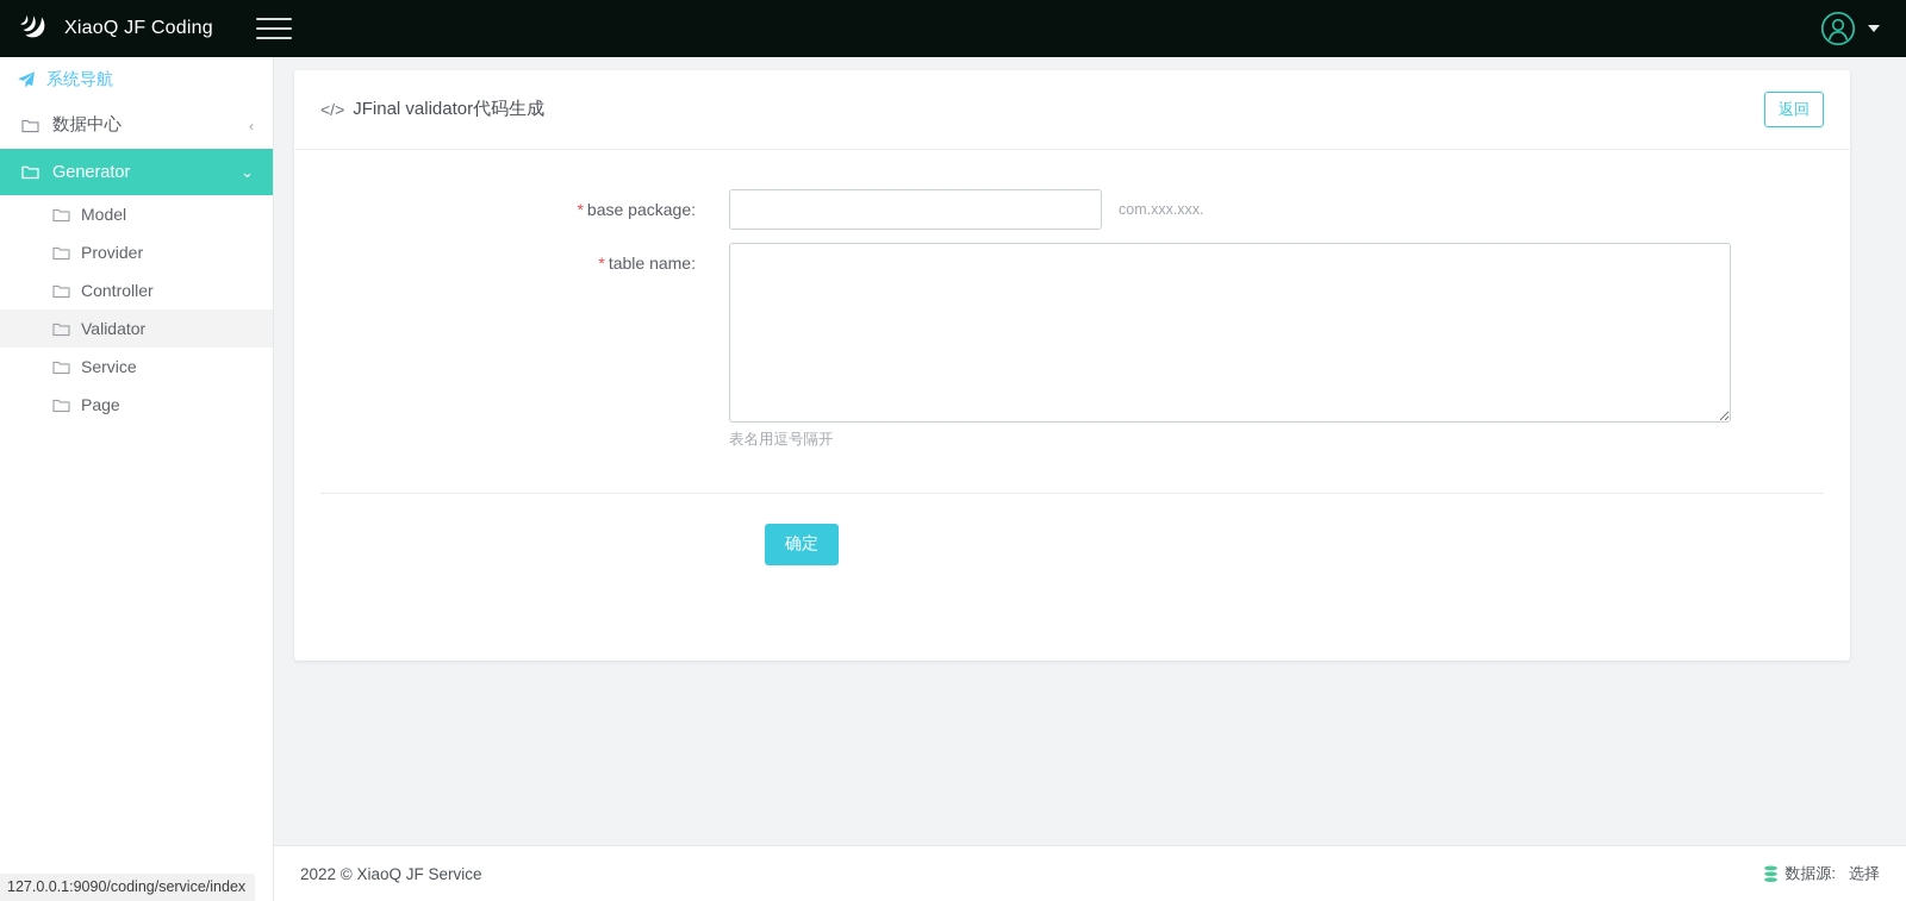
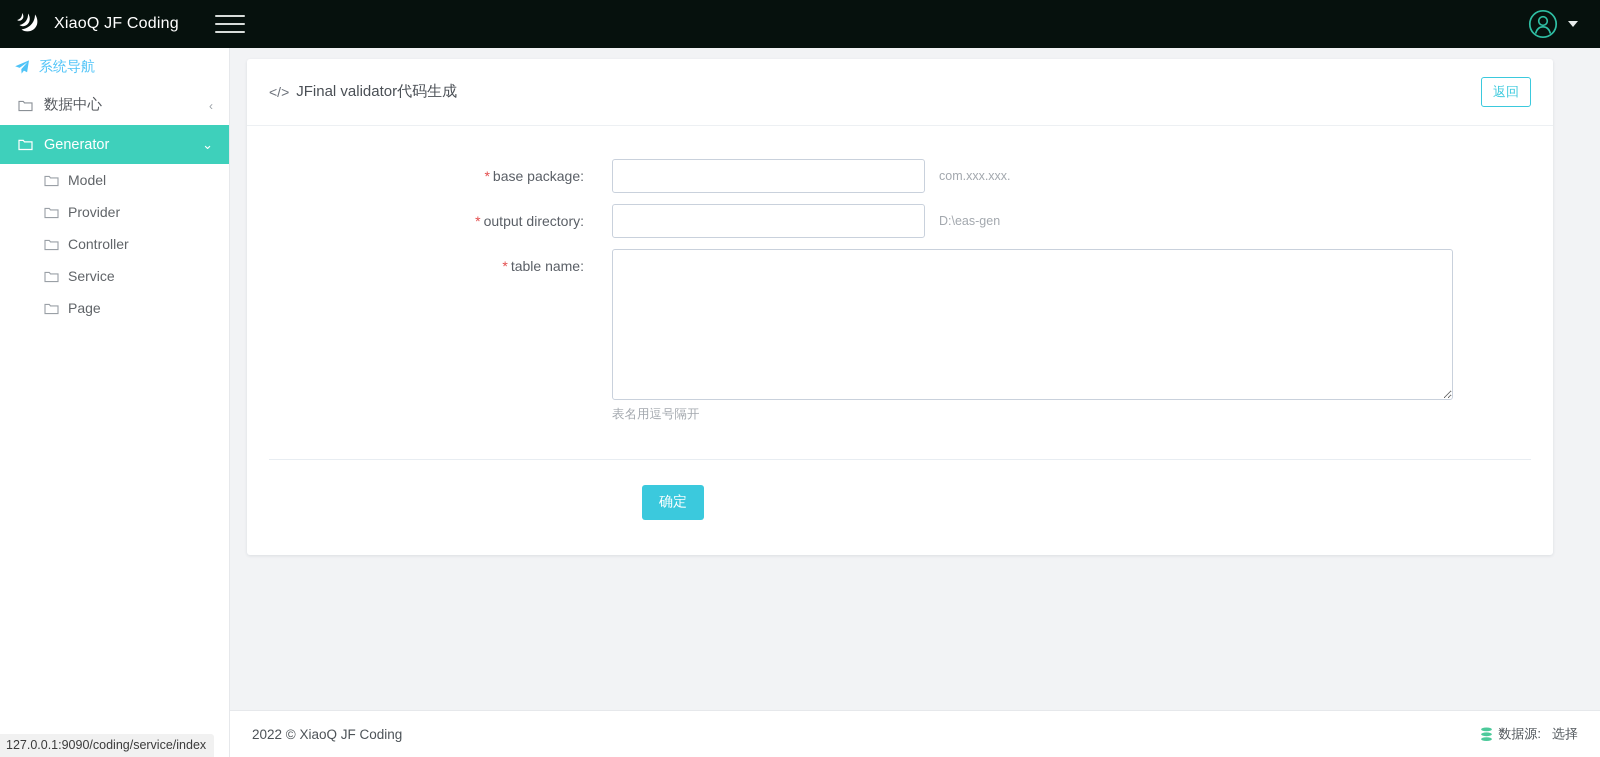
  XiaoQ JF Coding
  系统导航
  数据中心
  ‹
  Generator
  ⌄
  Model
  Provider
  Controller
- Validator
  Service
  Page
  </>
  JFinal validator代码生成
  返回
  * base package:
  com.xxx.xxx.
+ * output directory:
+ D:\eas-gen
  * table name:
  表名用逗号隔开
  确定
- 2022 © XiaoQ JF Service
+ 2022 © XiaoQ JF Coding
  数据源:
  选择
  127.0.0.1:9090/coding/service/index
